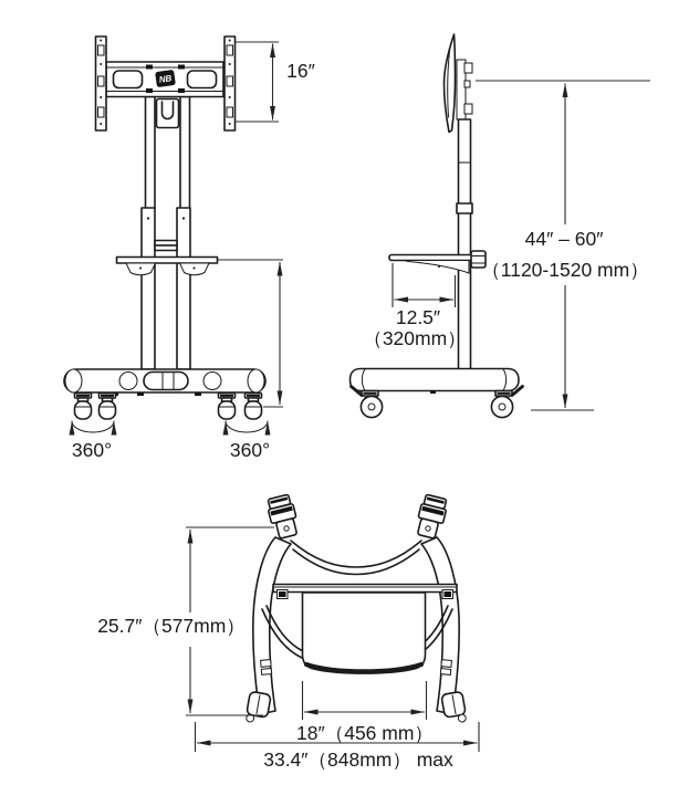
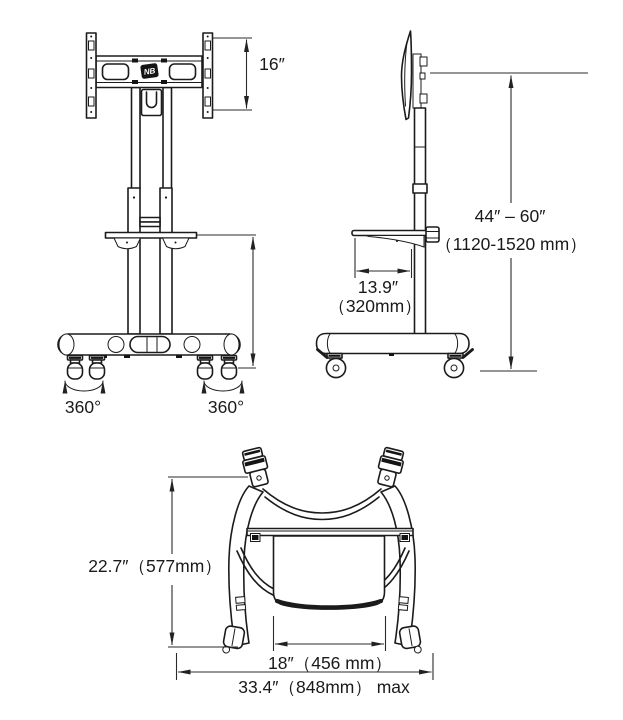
  360°
  360°
  16″
  44″ – 60″
  （1120-1520 mm）
- 12.5″
+ 13.9″
  （320mm）
- 25.7″（577mm）
+ 22.7″（577mm）
  18″（456 mm）
  33.4″（848mm） max
